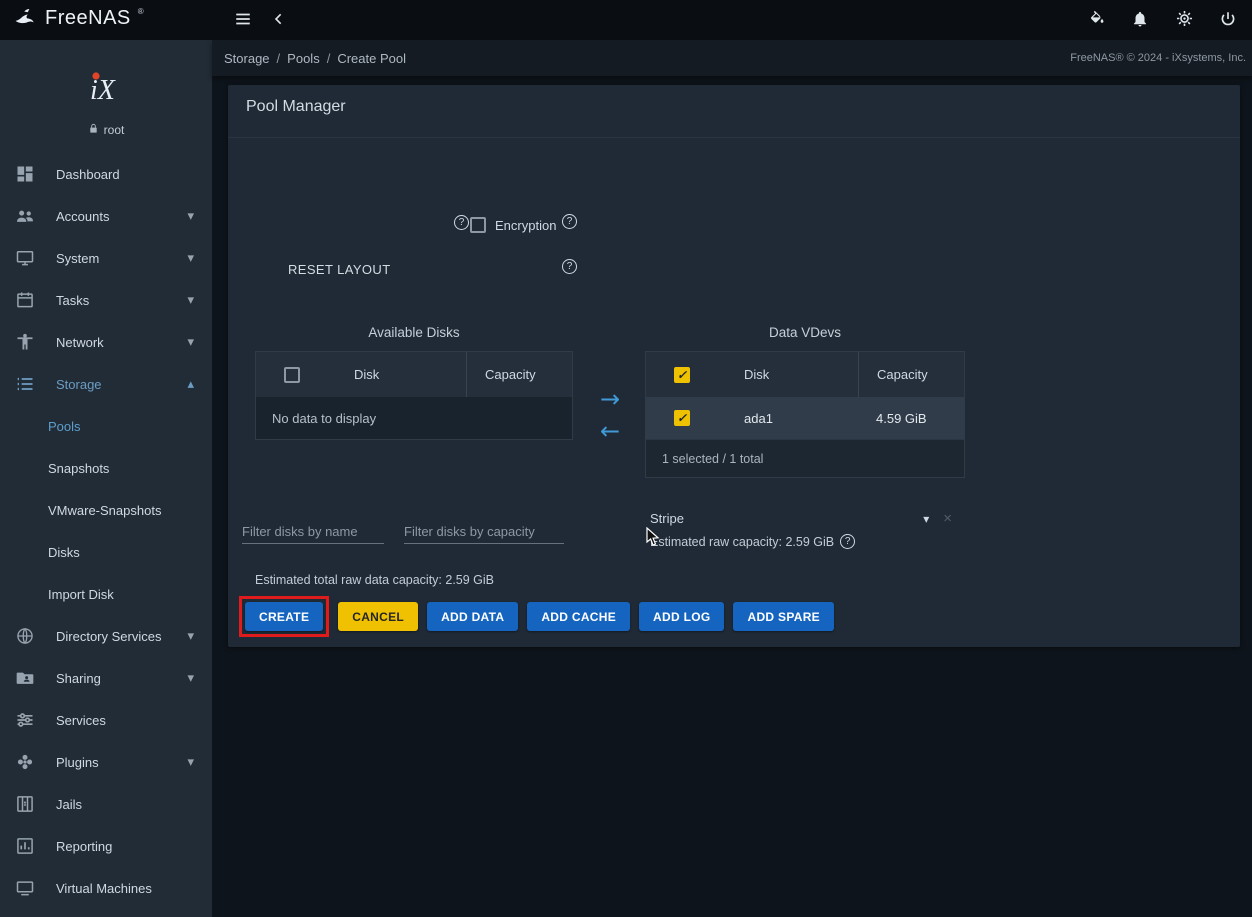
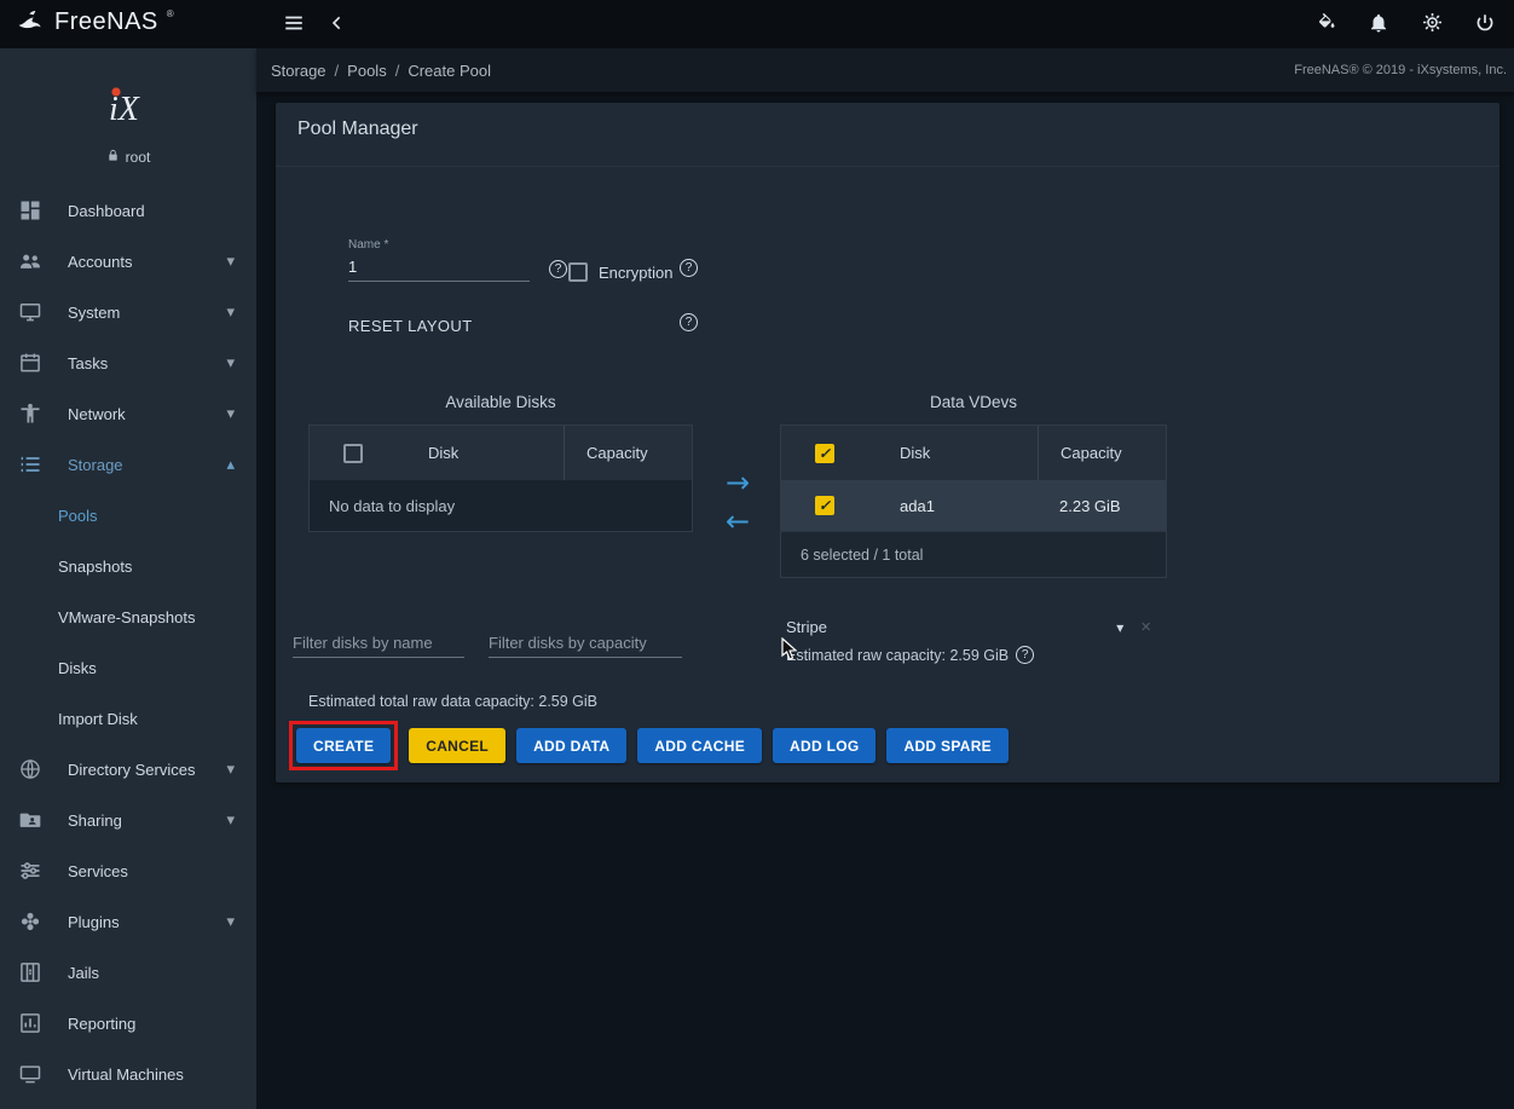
  FreeNAS
  ®
  Storage
  /
  Pools
  /
  Create Pool
- FreeNAS® © 2024 - iXsystems, Inc.
+ FreeNAS® © 2019 - iXsystems, Inc.
  iX
  root
  Dashboard
  Accounts
  ▾
  System
  ▾
  Tasks
  ▾
  Network
  ▾
  Storage
  ▴
  Pools
  Snapshots
  VMware-Snapshots
  Disks
  Import Disk
  Directory Services
  ▾
  Sharing
  ▾
  Services
  Plugins
  ▾
  Jails
  Reporting
  Virtual Machines
  Pool Manager
+ Name *
+ 1
  ?
  Encryption
  ?
  RESET LAYOUT
  ?
  Available Disks
  Disk
  Capacity
  No data to display
  →
  ←
  Data VDevs
  ✓
  Disk
  Capacity
  ✓
  ada1
- 4.59 GiB
+ 2.23 GiB
- 1 selected / 1 total
+ 6 selected / 1 total
  Filter disks by name
  Filter disks by capacity
  Stripe
  ▾
  ×
  stimated raw capacity: 2.59 GiB
  ?
  Estimated total raw data capacity: 2.59 GiB
  CREATE
  CANCEL
  ADD DATA
  ADD CACHE
  ADD LOG
  ADD SPARE
